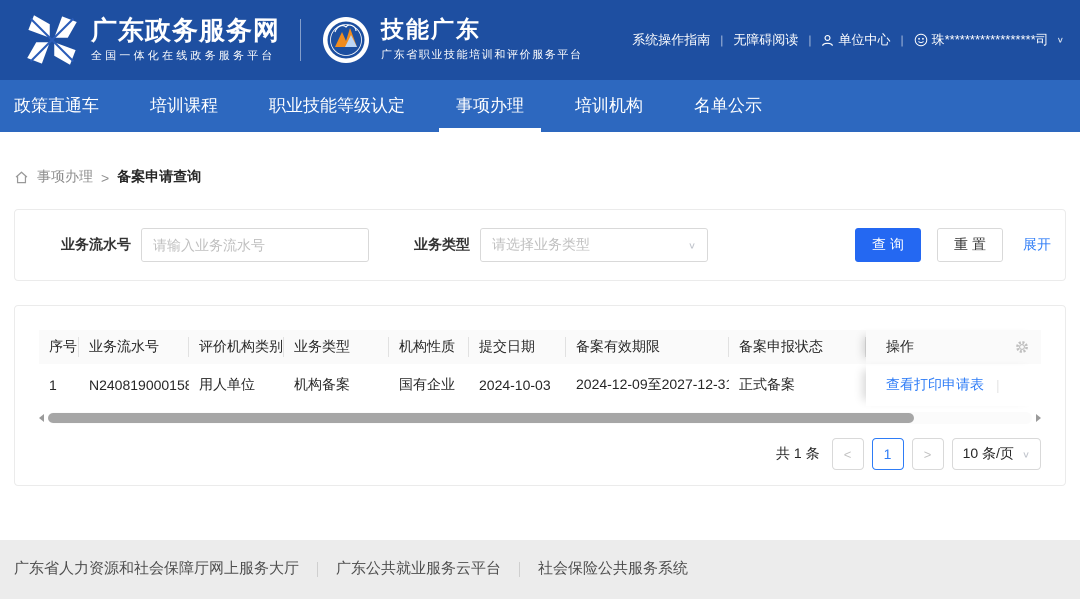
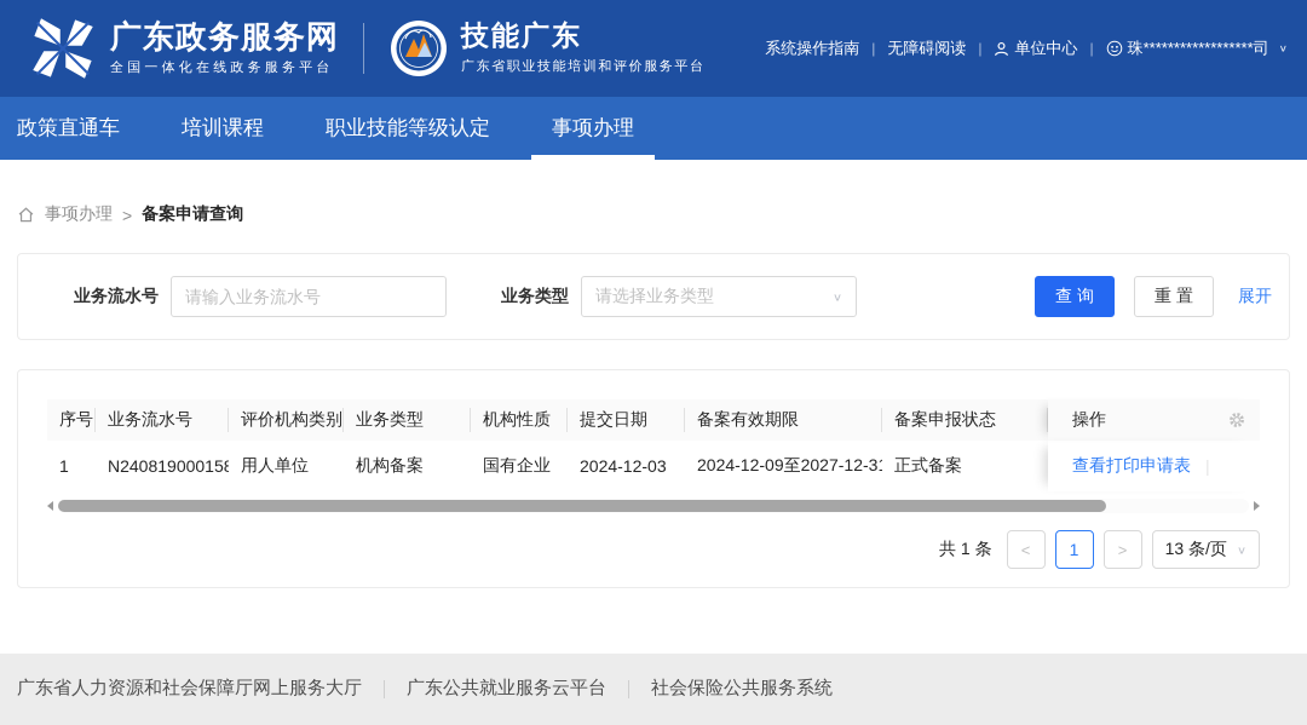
  广东政务服务网
  全国一体化在线政务服务平台
  技能广东
  广东省职业技能培训和评价服务平台
  系统操作指南
  |
  无障碍阅读
  |
  单位中心
  |
  珠******************司
  ∨
  政策直通车
  培训课程
  职业技能等级认定
  事项办理
- 培训机构
- 名单公示
  事项办理
  >
  备案申请查询
  业务流水号
  请输入业务流水号
  业务类型
  请选择业务类型
  ∨
  查询
  重置
  展开
  序号
  业务流水号
  评价机构类别
  业务类型
  机构性质
  提交日期
  备案有效期限
  备案申报状态
  操作
  1
  N240819000158
  用人单位
  机构备案
  国有企业
- 2024-10-03
+ 2024-12-03
  2024-12-09至2027-12-3
  正式备案
  查看打印申请表
  共 1 条
  <
  1
  >
- 10 条/页
+ 13 条/页
  ∨
  广东省人力资源和社会保障厅网上服务大厅
  广东公共就业服务云平台
  社会保险公共服务系统
